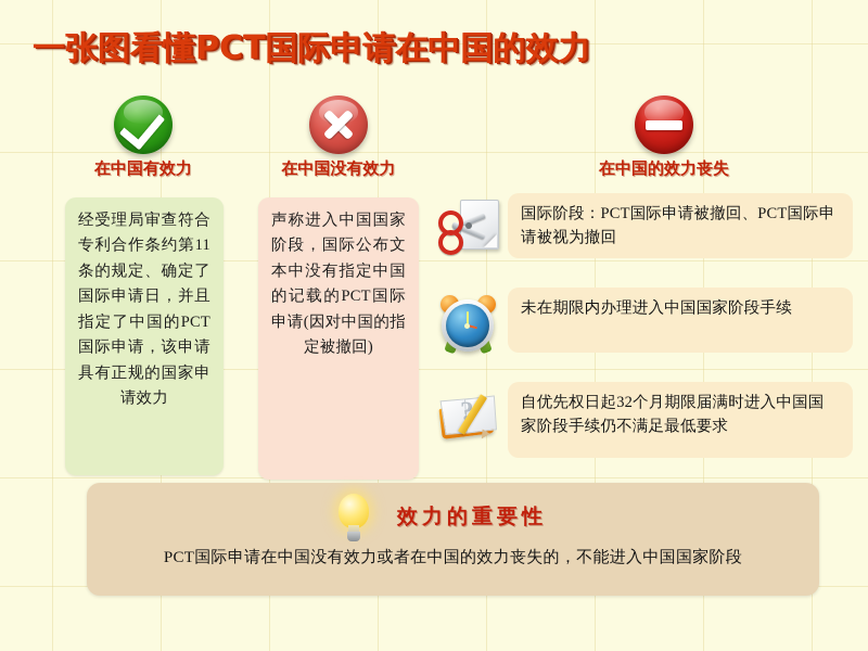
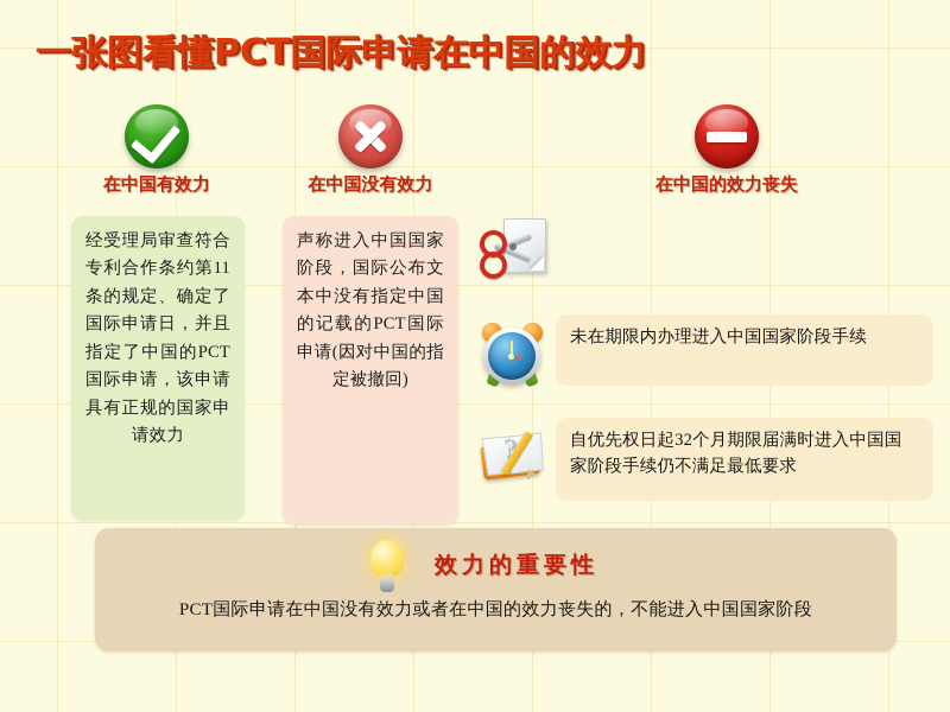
  一张图看懂PCT国际申请在中国的效力
  在中国有效力
  经受理局审查符合专利合作条约第11条的规定、确定了国际申请日，并且指定了中国的PCT国际申请，该申请具有正规的国家申请效力
  在中国没有效力
  声称进入中国国家阶段，国际公布文本中没有指定中国的记载的PCT国际申请(因对中国的指定被撤回)
  在中国的效力丧失
- 国际阶段：PCT国际申请被撤回、PCT国际申请被视为撤回
  未在期限内办理进入中国国家阶段手续
  ?
  自优先权日起32个月期限届满时进入中国国家阶段手续仍不满足最低要求
  效力的重要性
  PCT国际申请在中国没有效力或者在中国的效力丧失的，不能进入中国国家阶段
